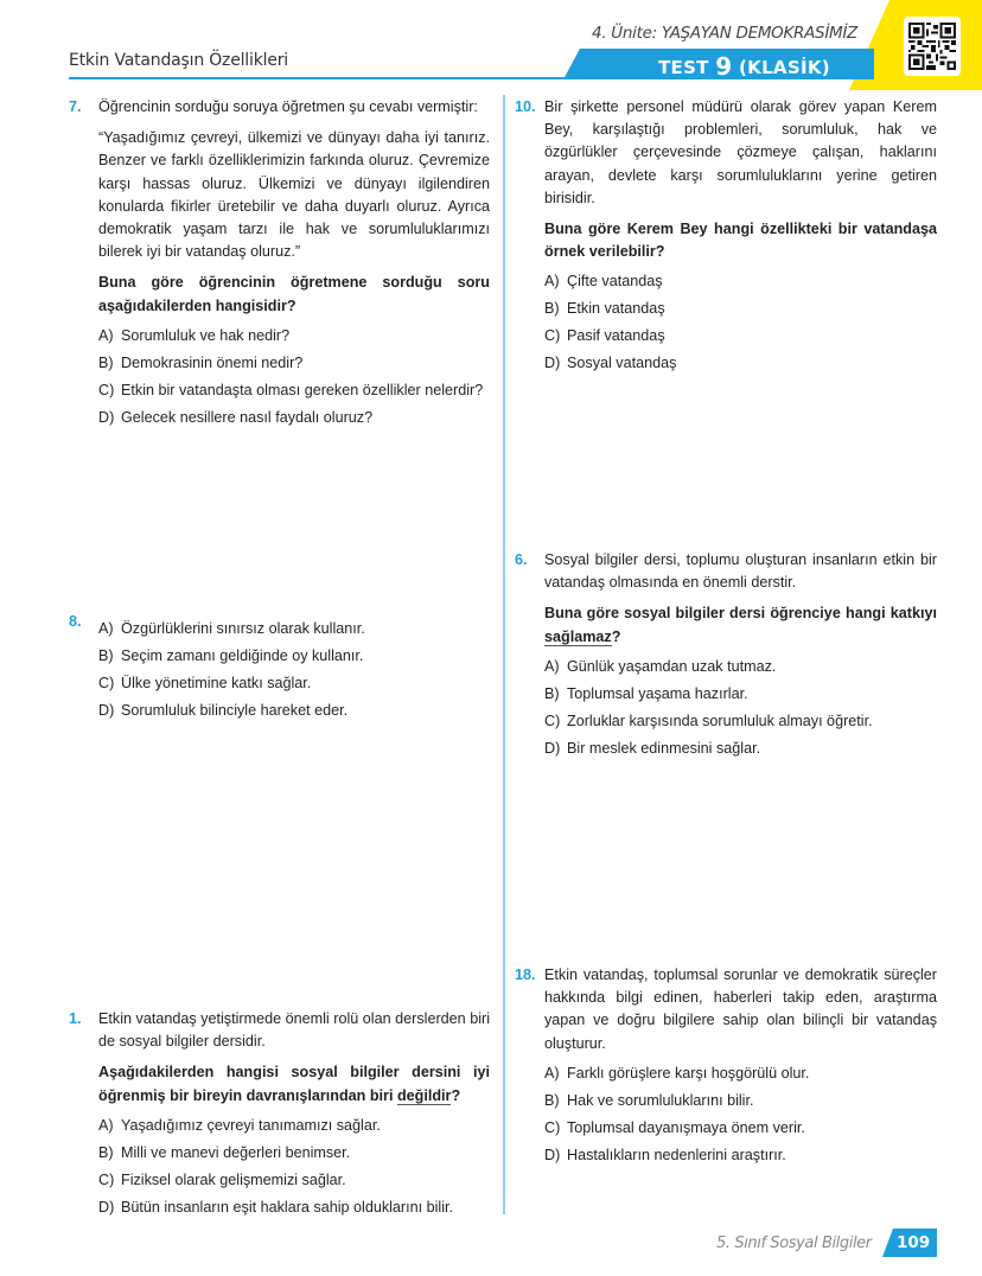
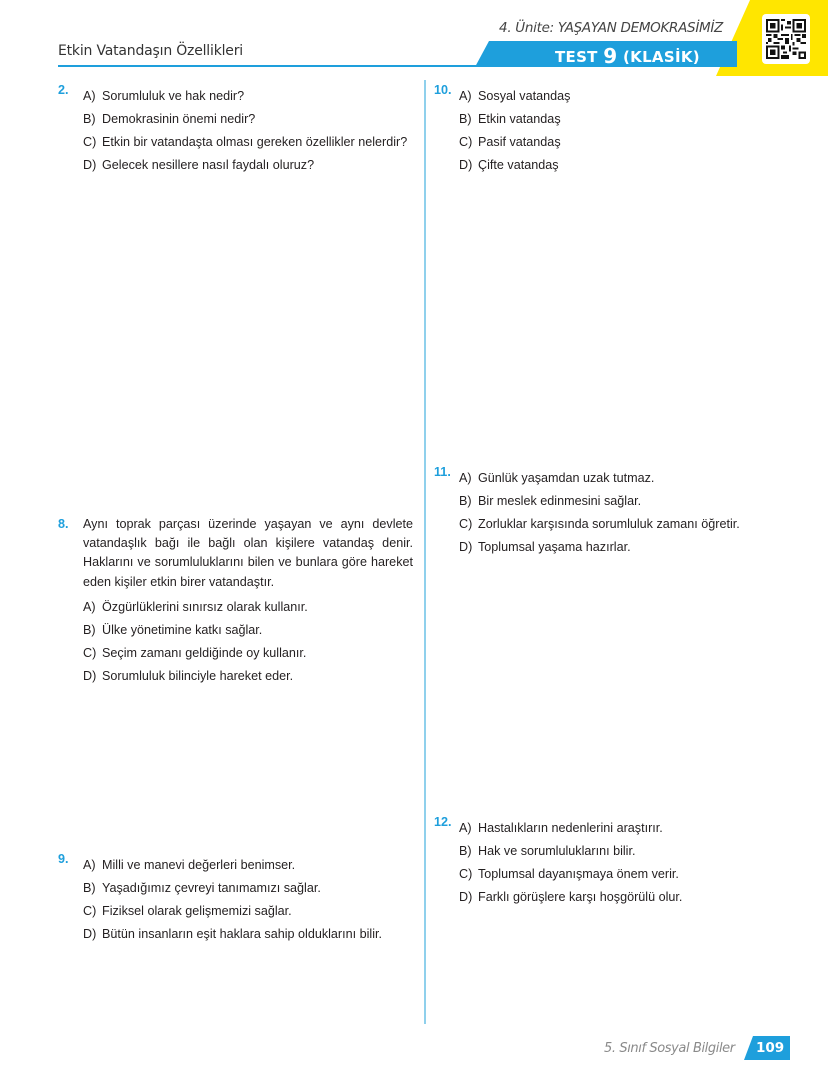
  4. Ünite: YAŞAYAN DEMOKRASİMİZ
  TEST 9 (KLASİK)
  Etkin Vatandaşın Özellikleri
- 7.
+ 2.
- Öğrencinin sorduğu soruya öğretmen şu cevabı vermiştir:
- “Yaşadığımız çevreyi, ülkemizi ve dünyayı daha iyi tanırız. Benzer ve farklı özelliklerimizin farkında oluruz. Çevremize karşı hassas oluruz. Ülkemizi ve dünyayı ilgilendiren konularda fikirler üretebilir ve daha duyarlı oluruz. Ayrıca demokratik yaşam tarzı ile hak ve sorumluluklarımızı bilerek iyi bir vatandaş oluruz.”
- Buna göre öğrencinin öğretmene sorduğu soru aşağıdakilerden hangisidir?
  A)
  Sorumluluk ve hak nedir?
  B)
  Demokrasinin önemi nedir?
  C)
  Etkin bir vatandaşta olması gereken özellikler nelerdir?
  D)
  Gelecek nesillere nasıl faydalı oluruz?
  8.
+ Aynı toprak parçası üzerinde yaşayan ve aynı devlete vatandaşlık bağı ile bağlı olan kişilere vatandaş denir. Haklarını ve sorumluluklarını bilen ve bunlara göre hareket eden kişiler etkin birer vatandaştır.
  A)
  Özgürlüklerini sınırsız olarak kullanır.
  B)
- Seçim zamanı geldiğinde oy kullanır.
+ Ülke yönetimine katkı sağlar.
  C)
- Ülke yönetimine katkı sağlar.
+ Seçim zamanı geldiğinde oy kullanır.
  D)
  Sorumluluk bilinciyle hareket eder.
- 1.
+ 9.
- Etkin vatandaş yetiştirmede önemli rolü olan derslerden biri de sosyal bilgiler dersidir.
- Aşağıdakilerden hangisi sosyal bilgiler dersini iyi öğrenmiş bir bireyin davranışlarından biri değildir?
  A)
- Yaşadığımız çevreyi tanımamızı sağlar.
+ Milli ve manevi değerleri benimser.
  B)
- Milli ve manevi değerleri benimser.
+ Yaşadığımız çevreyi tanımamızı sağlar.
  C)
  Fiziksel olarak gelişmemizi sağlar.
  D)
  Bütün insanların eşit haklara sahip olduklarını bilir.
  10.
- Bir şirkette personel müdürü olarak görev yapan Kerem Bey, karşılaştığı problemleri, sorumluluk, hak ve özgürlükler çerçevesinde çözmeye çalışan, haklarını arayan, devlete karşı sorumluluklarını yerine getiren birisidir.
- Buna göre Kerem Bey hangi özellikteki bir vatandaşa örnek verilebilir?
  A)
- Çifte vatandaş
+ Sosyal vatandaş
  B)
  Etkin vatandaş
  C)
  Pasif vatandaş
  D)
- Sosyal vatandaş
+ Çifte vatandaş
- 6.
+ 11.
- Sosyal bilgiler dersi, toplumu oluşturan insanların etkin bir vatandaş olmasında en önemli derstir.
- Buna göre sosyal bilgiler dersi öğrenciye hangi katkıyı sağlamaz?
  A)
  Günlük yaşamdan uzak tutmaz.
  B)
- Toplumsal yaşama hazırlar.
+ Bir meslek edinmesini sağlar.
  C)
- Zorluklar karşısında sorumluluk almayı öğretir.
+ Zorluklar karşısında sorumluluk zamanı öğretir.
  D)
- Bir meslek edinmesini sağlar.
+ Toplumsal yaşama hazırlar.
- 18.
+ 12.
- Etkin vatandaş, toplumsal sorunlar ve demokratik süreçler hakkında bilgi edinen, haberleri takip eden, araştırma yapan ve doğru bilgilere sahip olan bilinçli bir vatandaş oluşturur.
  A)
- Farklı görüşlere karşı hoşgörülü olur.
+ Hastalıkların nedenlerini araştırır.
  B)
  Hak ve sorumluluklarını bilir.
  C)
  Toplumsal dayanışmaya önem verir.
  D)
- Hastalıkların nedenlerini araştırır.
+ Farklı görüşlere karşı hoşgörülü olur.
  5. Sınıf Sosyal Bilgiler
  109
